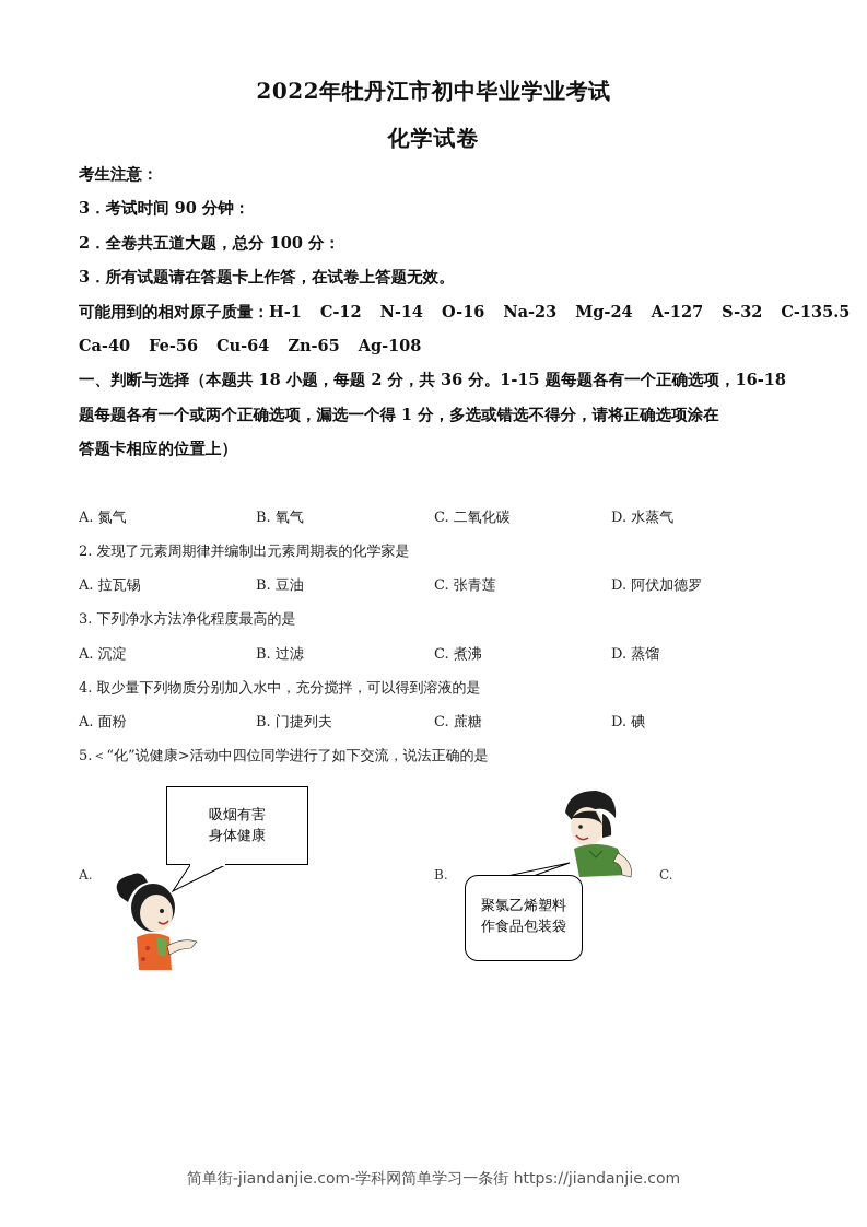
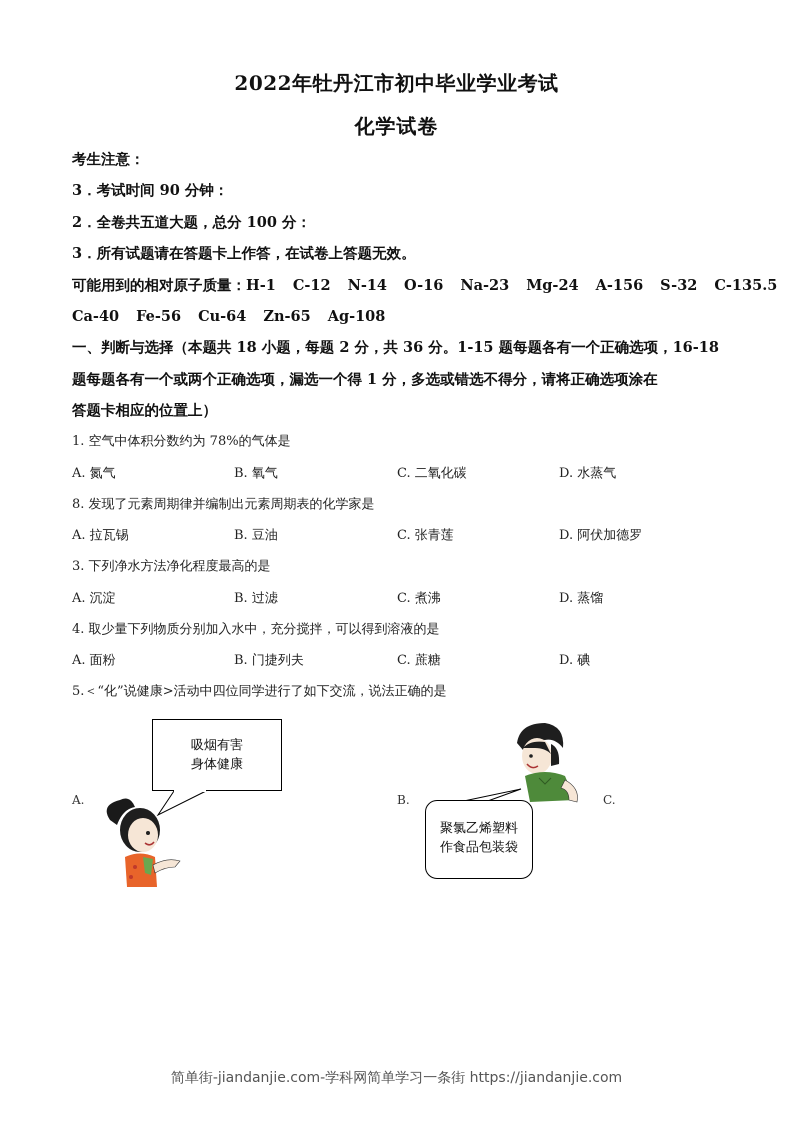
  2022年牡丹江市初中毕业学业考试
  化学试卷
  考生注意：
  3．考试时间 90 分钟：
  2．全卷共五道大题，总分 100 分：
  3．所有试题请在答题卡上作答，在试卷上答题无效。
- 可能用到的相对原子质量：H-1 C-12 N-14 O-16 Na-23 Mg-24 A-127 S-32 C-135.5
+ 可能用到的相对原子质量：H-1 C-12 N-14 O-16 Na-23 Mg-24 A-156 S-32 C-135.5
  Ca-40 Fe-56 Cu-64 Zn-65 Ag-108
  一、判断与选择（本题共 18 小题，每题 2 分，共 36 分。1-15 题每题各有一个正确选项，16-18
  题每题各有一个或两个正确选项，漏选一个得 1 分，多选或错选不得分，请将正确选项涂在
  答题卡相应的位置上）
+ 1. 空气中体积分数约为 78%的气体是
  A. 氮气
  B. 氧气
  C. 二氧化碳
  D. 水蒸气
- 2. 发现了元素周期律并编制出元素周期表的化学家是
+ 8. 发现了元素周期律并编制出元素周期表的化学家是
  A. 拉瓦锡
  B. 豆油
  C. 张青莲
  D. 阿伏加德罗
  3. 下列净水方法净化程度最高的是
  A. 沉淀
  B. 过滤
  C. 煮沸
  D. 蒸馏
  4. 取少量下列物质分别加入水中，充分搅拌，可以得到溶液的是
  A. 面粉
  B. 门捷列夫
  C. 蔗糖
  D. 碘
  5.＜“化”说健康>活动中四位同学进行了如下交流，说法正确的是
  A.
  B.
  C.
  吸烟有害
  身体健康
  聚氯乙烯塑料
  作食品包装袋
  简单街-jiandanjie.com-学科网简单学习一条街 https://jiandanjie.com
